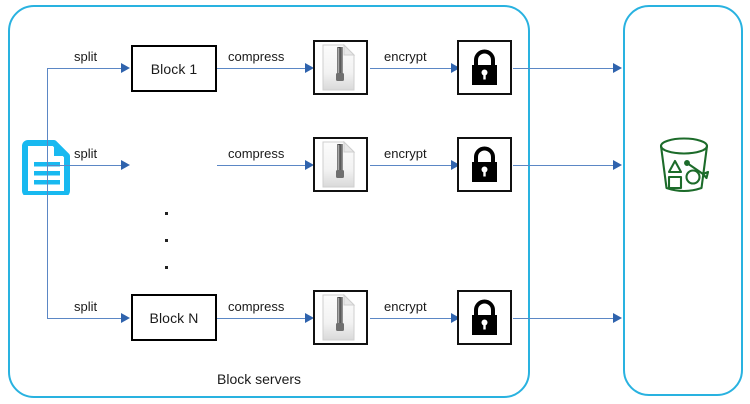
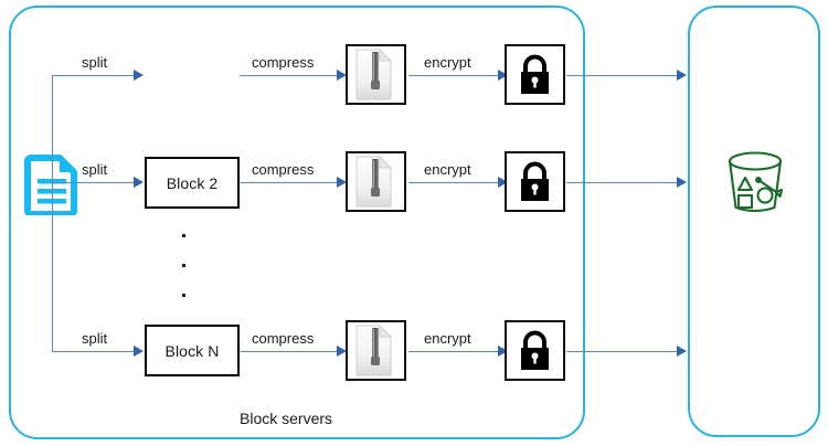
  split
- Block 1
  compress
  encrypt
  split
+ Block 2
  compress
  encrypt
  split
  Block N
  compress
  encrypt
  Block servers
